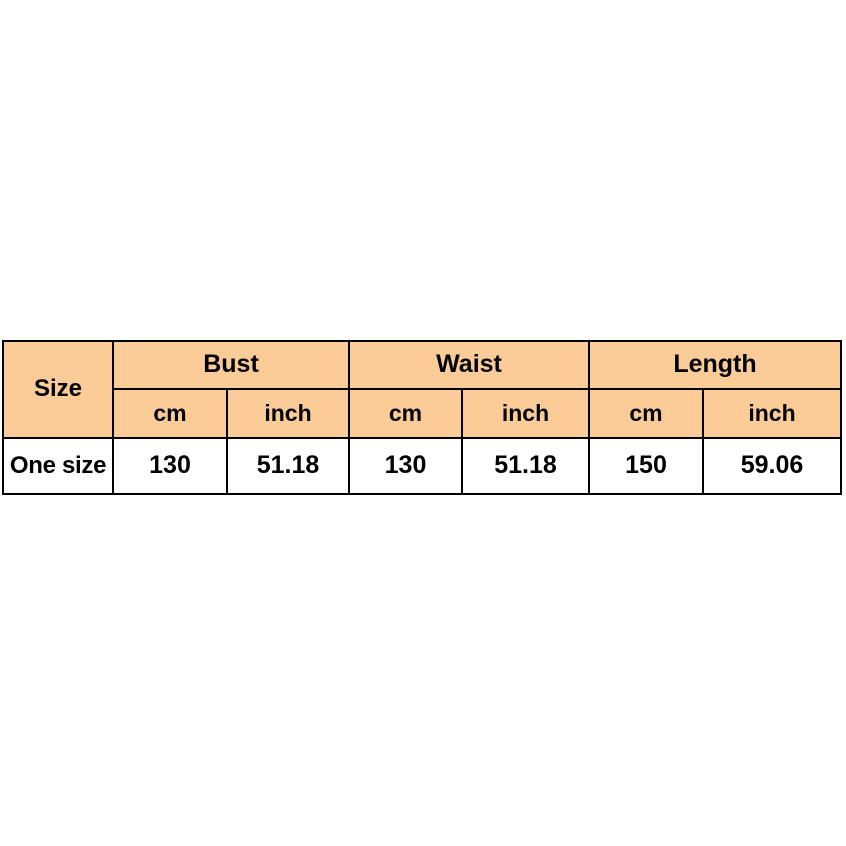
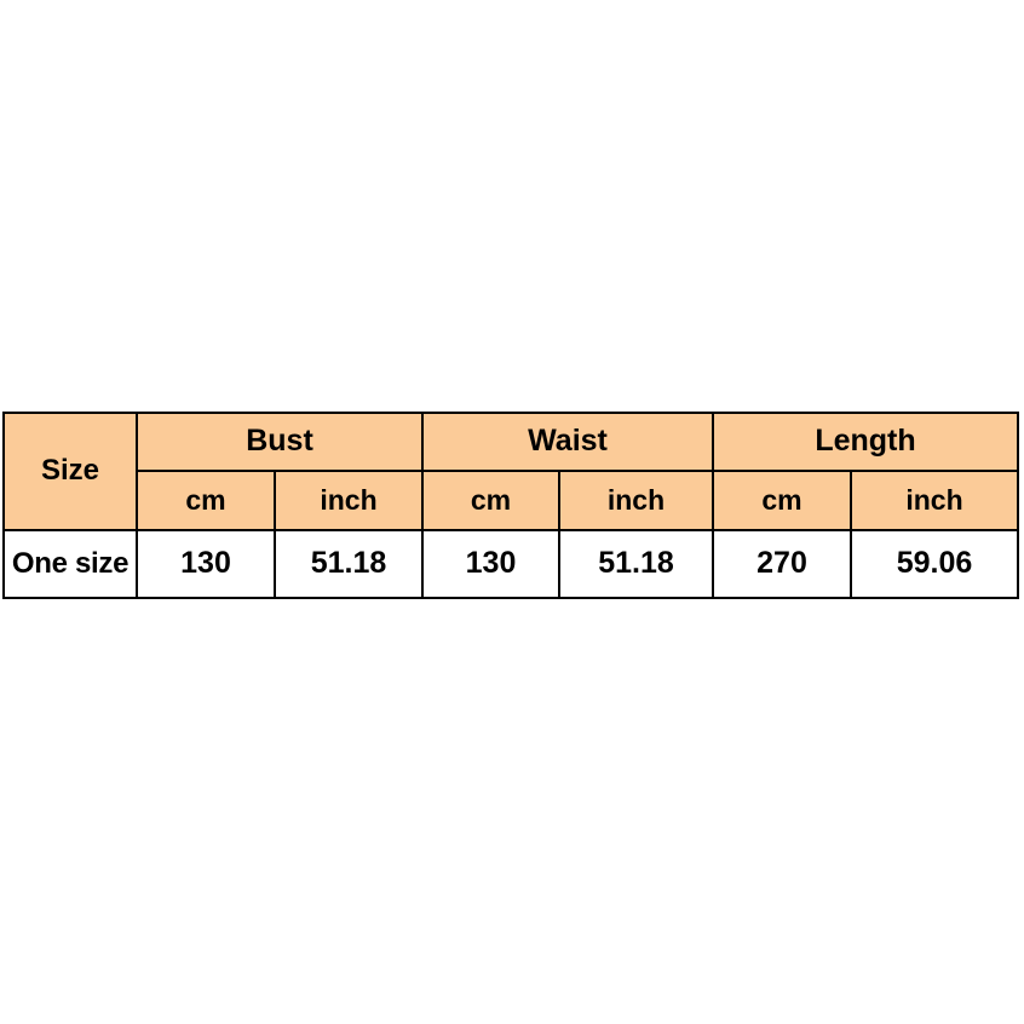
  Size	Bust	Waist	Length
  cm	inch	cm	inch	cm	inch
- One size	130	51.18	130	51.18	150	59.06
+ One size	130	51.18	130	51.18	270	59.06
